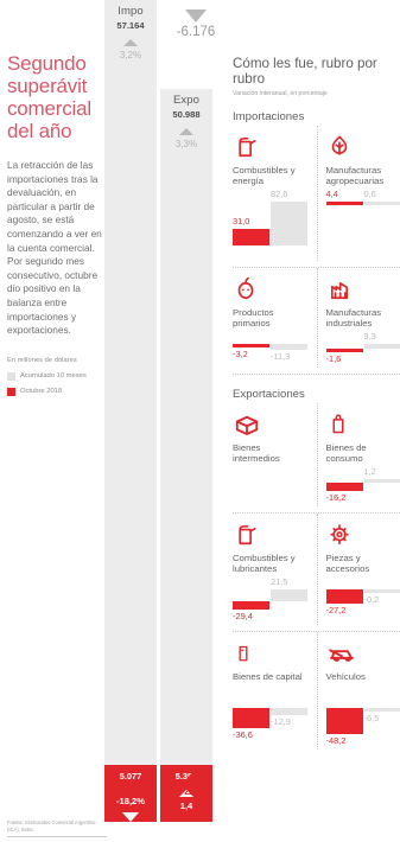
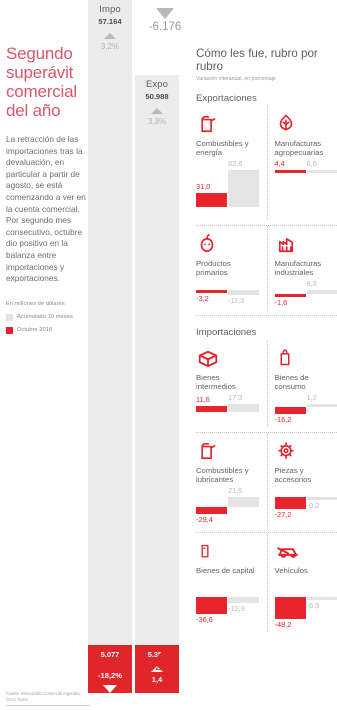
  Segundo superávit comercial del año
  La retracción de las importaciones tras la devaluación, en particular a partir de agosto, se está comenzando a ver en la cuenta comercial. Por segundo mes consecutivo, octubre dio positivo en la balanza entre importaciones y exportaciones.
  Impo
  57.164
  3,2%
  Expo
  50.988
  3,3%
  -6.176
  5.077
  -18,2%
  5.354
  1,4
  277
  Cómo les fue, rubro por rubro
- Importaciones
+ Exportaciones
  Combustibles y energía
  31,0
  82,6
  Manufacturas agropecuarias
  4,4
  0,6
  Productos primarios
  -3,2
  -11,3
  Manufacturas industriales
  -1,6
  9,3
- Exportaciones
+ Importaciones
  Bienes intermedios
+ 11,6
+ 17,3
  Bienes de consumo
  -16,2
  1,2
  Combustibles y lubricantes
  -29,4
  21,5
  Piezas y accesorios
  -27,2
  -0,2
  Bienes de capital
  -36,6
  -12,9
  Vehículos
  -48,2
  -6,5
